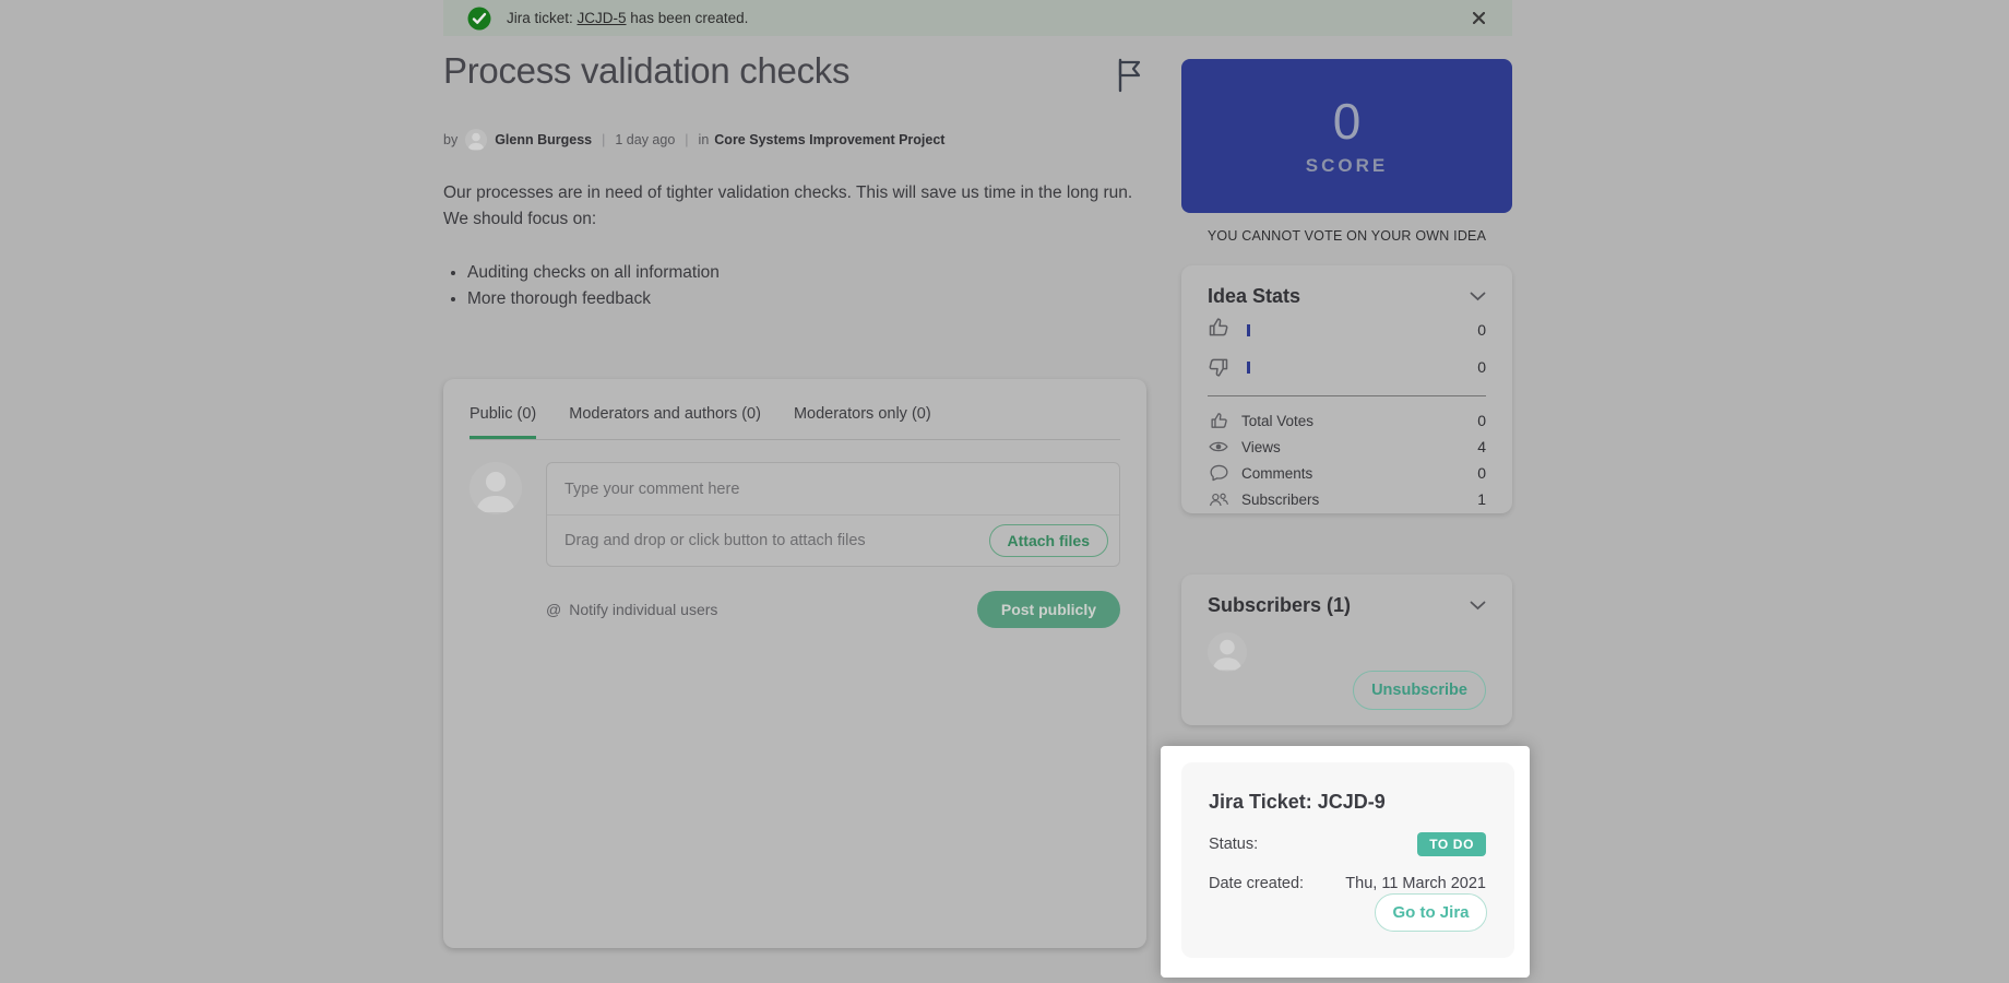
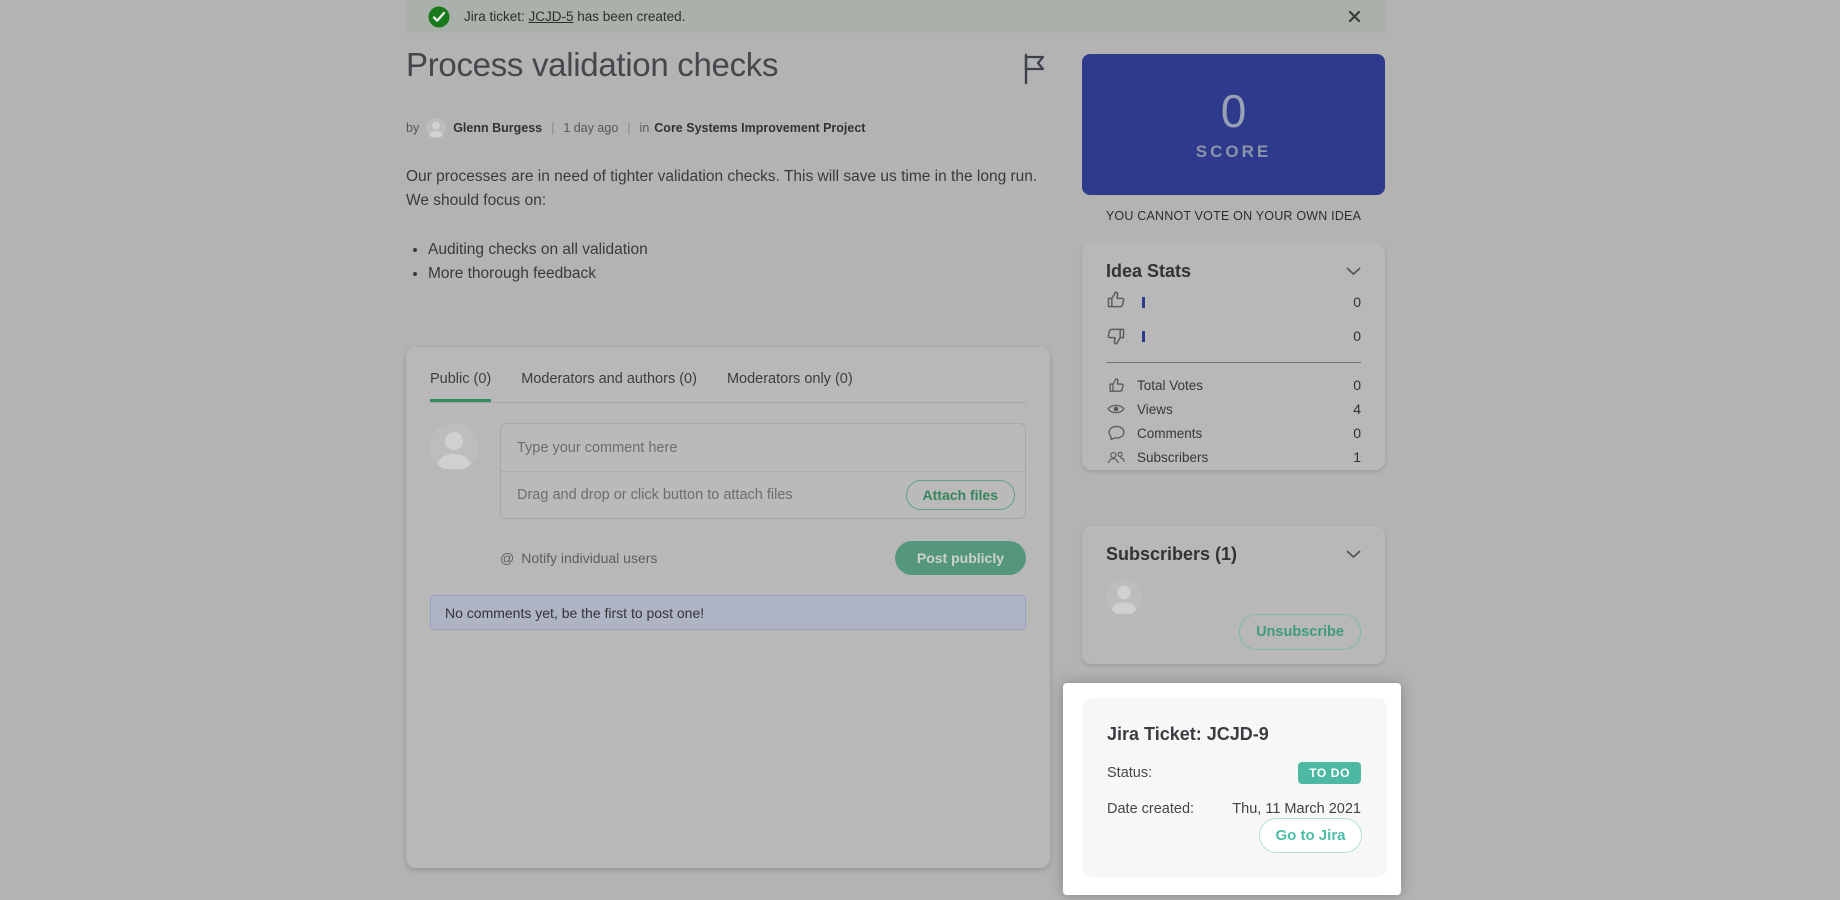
  Jira ticket: JCJD-5 has been created.
  Process validation checks
  by
  Glenn Burgess
  |
  1 day ago
  |
  in
  Core Systems Improvement Project
  Our processes are in need of tighter validation checks. This will save us time in the long run. We should focus on:
- Auditing checks on all information
+ Auditing checks on all validation
  More thorough feedback
  Public (0)
  Moderators and authors (0)
  Moderators only (0)
  Type your comment here
  Drag and drop or click button to attach files
  Attach files
  @
  Notify individual users
  Post publicly
+ No comments yet, be the first to post one!
  0
  SCORE
  YOU CANNOT VOTE ON YOUR OWN IDEA
  Idea Stats
  0
  0
  Total Votes
  0
  Views
  4
  Comments
  0
  Subscribers
  1
  Subscribers (1)
  Unsubscribe
  Jira Ticket: JCJD-9
  Status:
  TO DO
  Date created:
  Thu, 11 March 2021
  Go to Jira
